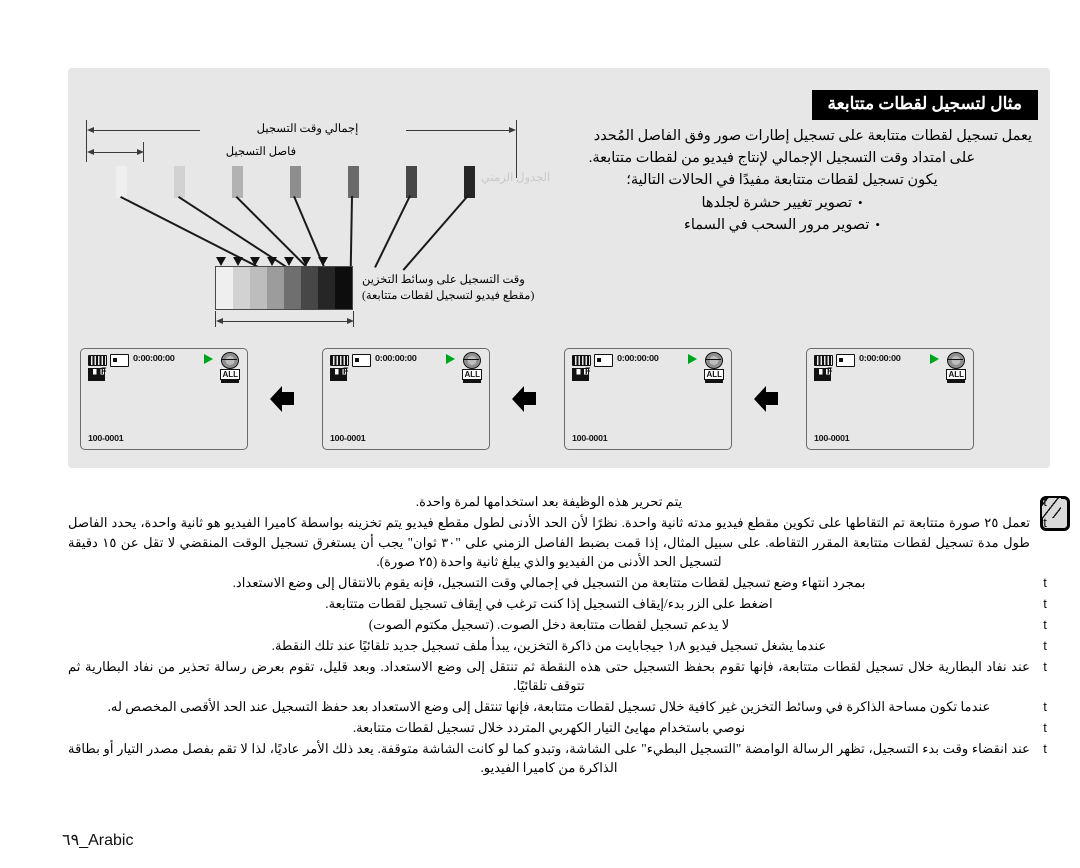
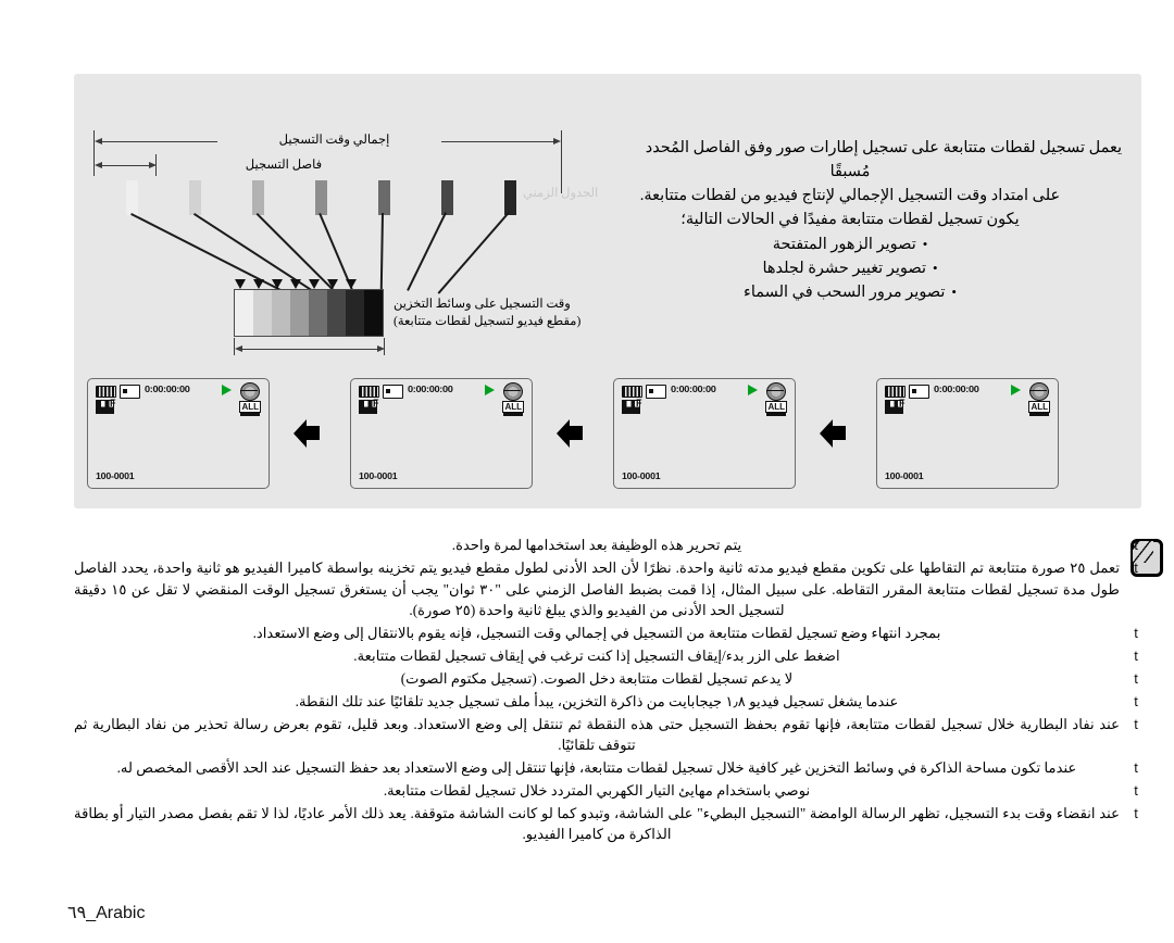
- مثال لتسجيل لقطات متتابعة
  يعمل تسجيل لقطات متتابعة على تسجيل إطارات صور وفق الفاصل المُحدد
+ مُسبقًا
  على امتداد وقت التسجيل الإجمالي لإنتاج فيديو من لقطات متتابعة.
  يكون تسجيل لقطات متتابعة مفيدًا في الحالات التالية؛
+ تصوير الزهور المتفتحة
  تصوير تغيير حشرة لجلدها
  تصوير مرور السحب في السماء
  إجمالي وقت التسجيل
  فاصل التسجيل
  الجدول الزمني
  وقت التسجيل على وسائط التخزين
  (مقطع فيديو لتسجيل لقطات متتابعة)
  0:00:00:00
  ALL
  100-0001
  0:00:00:00
  ALL
  100-0001
  0:00:00:00
  ALL
  100-0001
  0:00:00:00
  ALL
  100-0001
  t
  يتم تحرير هذه الوظيفة بعد استخدامها لمرة واحدة.
  t
  تعمل ٢٥ صورة متتابعة تم التقاطها على تكوين مقطع فيديو مدته ثانية واحدة. نظرًا لأن الحد الأدنى لطول مقطع فيديو يتم تخزينه بواسطة كاميرا الفيديو هو ثانية واحدة، يحدد الفاصل طول مدة تسجيل لقطات متتابعة المقرر التقاطه. على سبيل المثال، إذا قمت بضبط الفاصل الزمني على "٣٠ ثوان" يجب أن يستغرق تسجيل الوقت المنقضي لا تقل عن ١٥ دقيقة لتسجيل الحد الأدنى من الفيديو والذي يبلغ ثانية واحدة (٢٥ صورة).
  t
  بمجرد انتهاء وضع تسجيل لقطات متتابعة من التسجيل في إجمالي وقت التسجيل، فإنه يقوم بالانتقال إلى وضع الاستعداد.
  t
  اضغط على الزر بدء/إيقاف التسجيل إذا كنت ترغب في إيقاف تسجيل لقطات متتابعة.
  t
  لا يدعم تسجيل لقطات متتابعة دخل الصوت. (تسجيل مكتوم الصوت)
  t
  عندما يشغل تسجيل فيديو ١٫٨ جيجابايت من ذاكرة التخزين، يبدأ ملف تسجيل جديد تلقائيًا عند تلك النقطة.
  t
  عند نفاد البطارية خلال تسجيل لقطات متتابعة، فإنها تقوم بحفظ التسجيل حتى هذه النقطة ثم تنتقل إلى وضع الاستعداد. وبعد قليل، تقوم بعرض رسالة تحذير من نفاد البطارية ثم تتوقف تلقائيًا.
  t
  عندما تكون مساحة الذاكرة في وسائط التخزين غير كافية خلال تسجيل لقطات متتابعة، فإنها تنتقل إلى وضع الاستعداد بعد حفظ التسجيل عند الحد الأقصى المخصص له.
  t
  نوصي باستخدام مهايئ التيار الكهربي المتردد خلال تسجيل لقطات متتابعة.
  t
  عند انقضاء وقت بدء التسجيل، تظهر الرسالة الوامضة "التسجيل البطيء" على الشاشة، وتبدو كما لو كانت الشاشة متوقفة. يعد ذلك الأمر عاديًا، لذا لا تقم بفصل مصدر التيار أو بطاقة الذاكرة من كاميرا الفيديو.
  ٦٩_Arabic
